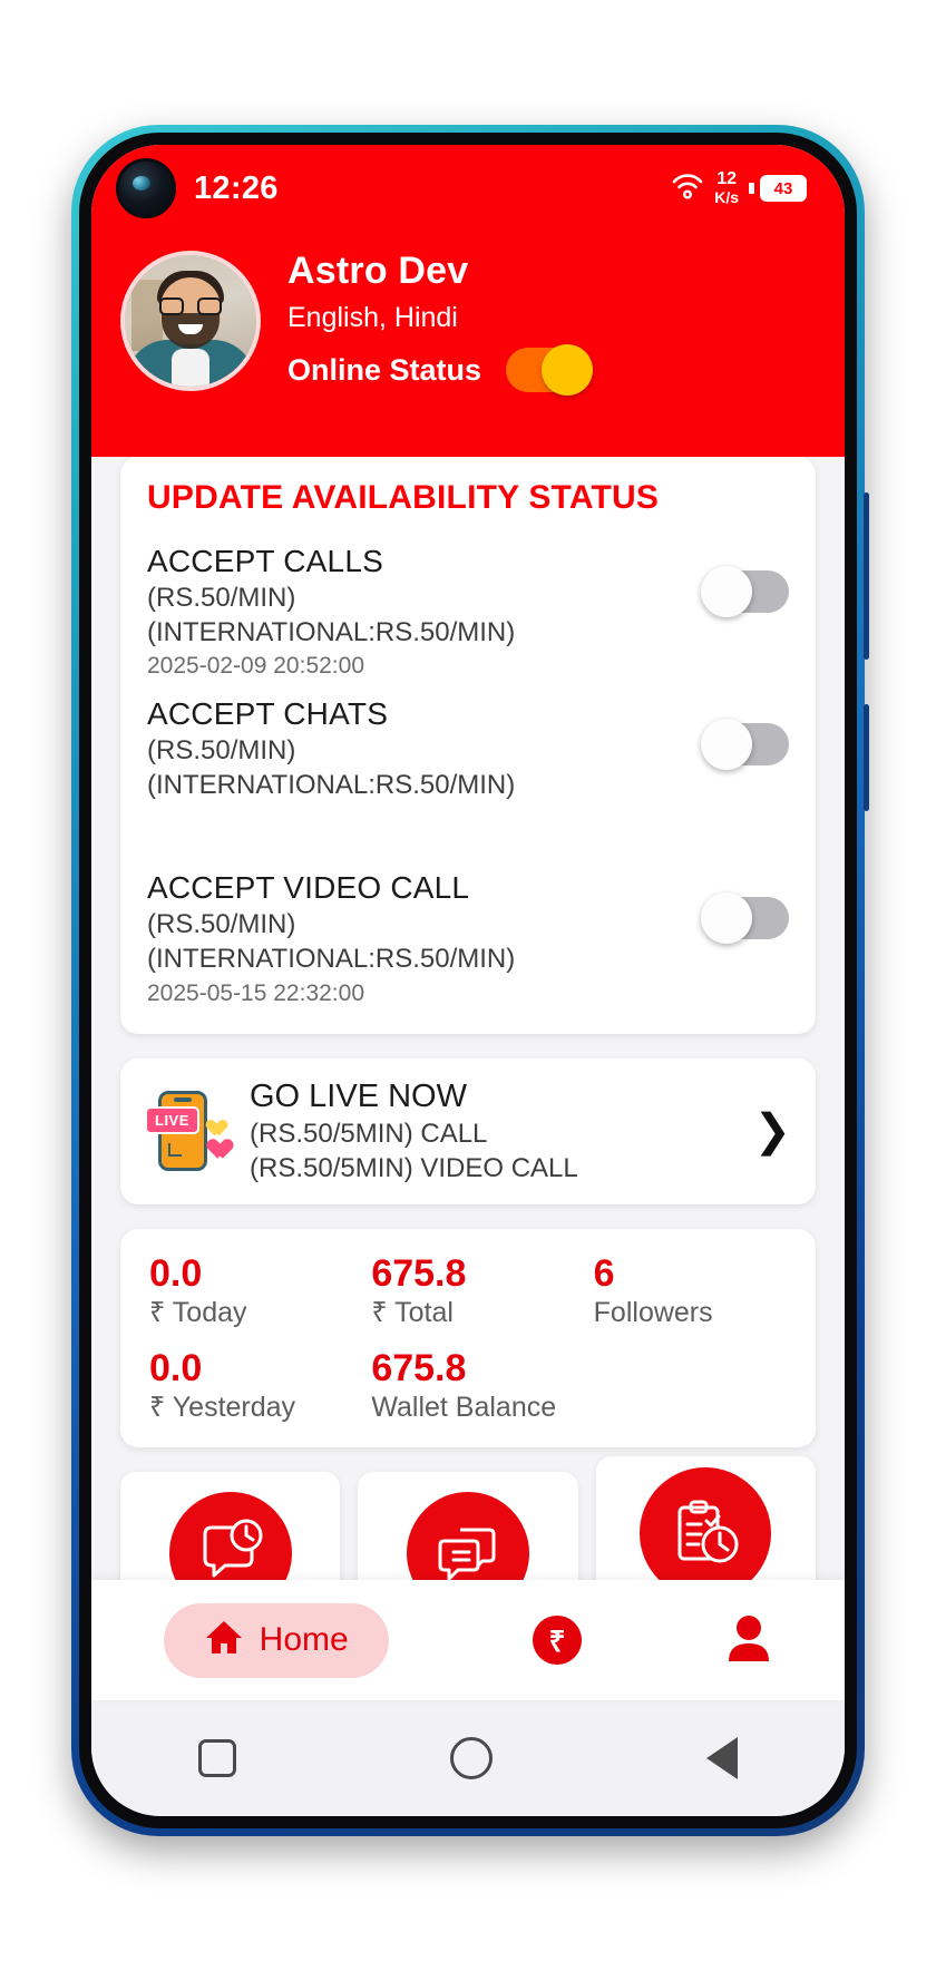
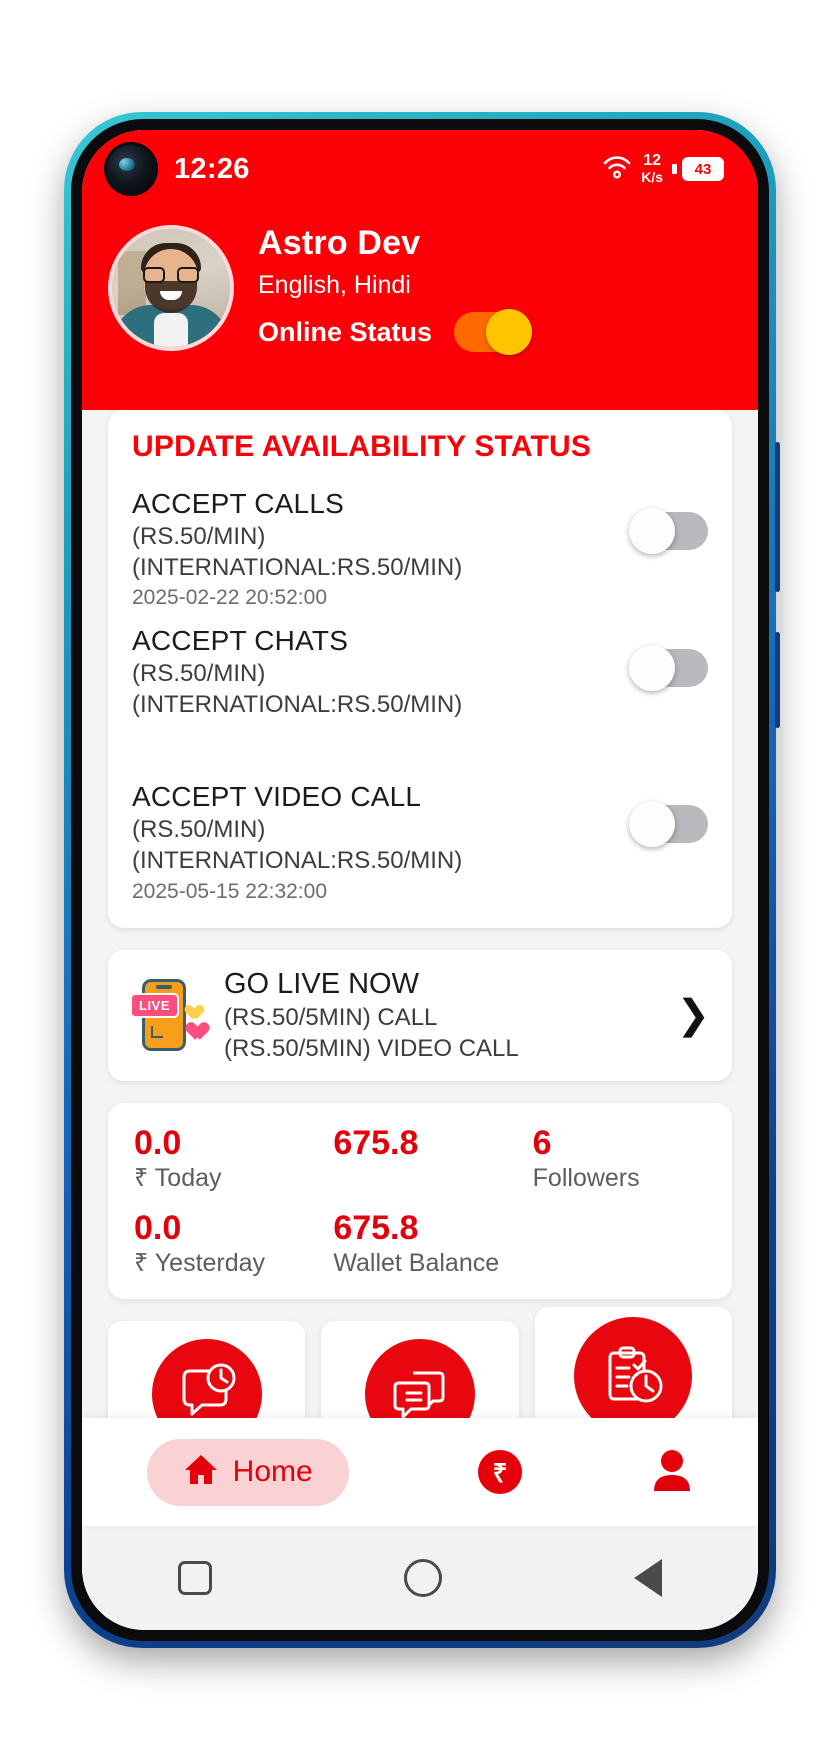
  12:26
  12
  K/s
  43
  Astro Dev
  English, Hindi
  Online Status
  UPDATE AVAILABILITY STATUS
  ACCEPT CALLS
  (RS.50/MIN)
  (INTERNATIONAL:RS.50/MIN)
- 2025-02-09 20:52:00
+ 2025-02-22 20:52:00
  ACCEPT CHATS
  (RS.50/MIN)
  (INTERNATIONAL:RS.50/MIN)
  ACCEPT VIDEO CALL
  (RS.50/MIN)
  (INTERNATIONAL:RS.50/MIN)
  2025-05-15 22:32:00
  LIVE
  GO LIVE NOW
  (RS.50/5MIN) CALL
  (RS.50/5MIN) VIDEO CALL
  ❯
  0.0
  ₹ Today
  675.8
- ₹ Total
  6
  Followers
  0.0
  ₹ Yesterday
  675.8
  Wallet Balance
  Home
  ₹
